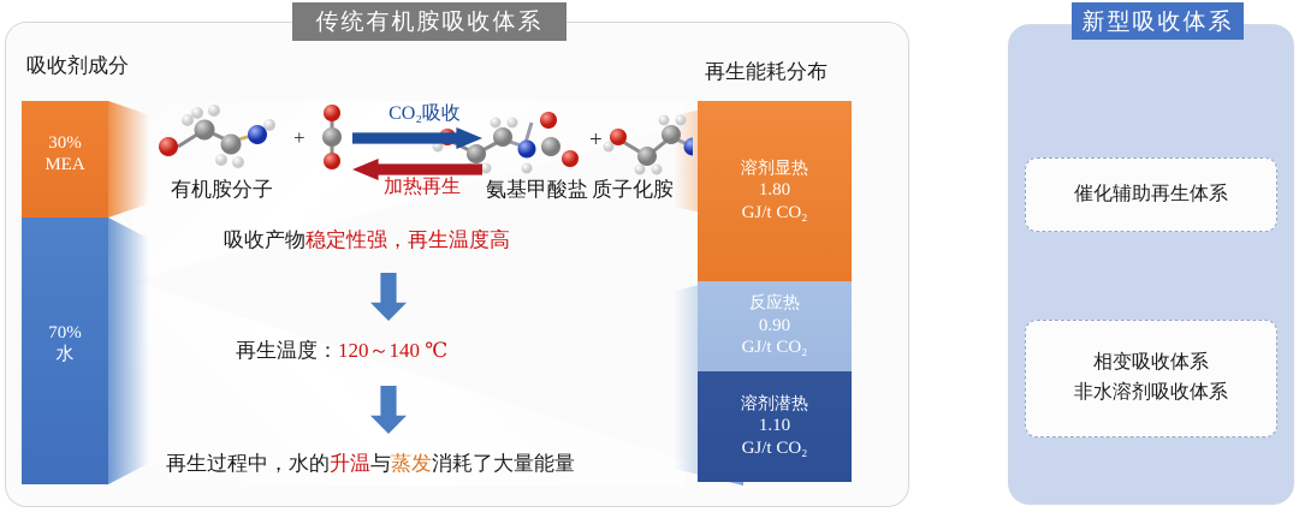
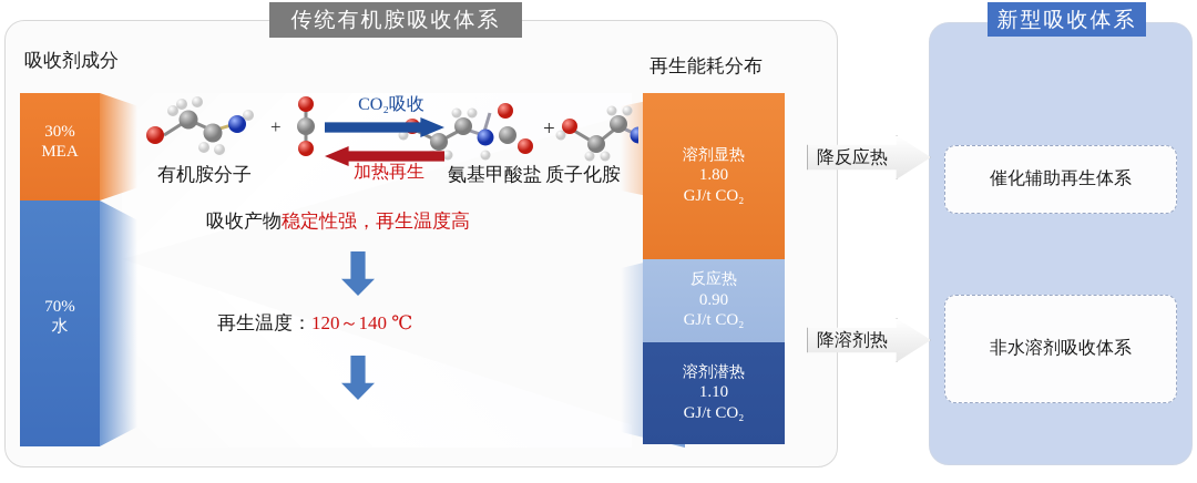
  传统有机胺吸收体系
  吸收剂成分
  30%
  MEA
  70%
  水
  +
  +
  CO₂吸收
  加热再生
  有机胺分子
  氨基甲酸盐
  质子化胺
  吸收产物稳定性强，再生温度高
  再生温度：120～140 ℃
- 再生过程中，水的升温与蒸发消耗了大量能量
  再生能耗分布
  溶剂显热
  1.80
  GJ/t CO₂
  反应热
  0.90
  GJ/t CO₂
  溶剂潜热
  1.10
  GJ/t CO₂
+ 降反应热
+ 降溶剂热
  新型吸收体系
  催化辅助再生体系
- 相变吸收体系
  非水溶剂吸收体系
